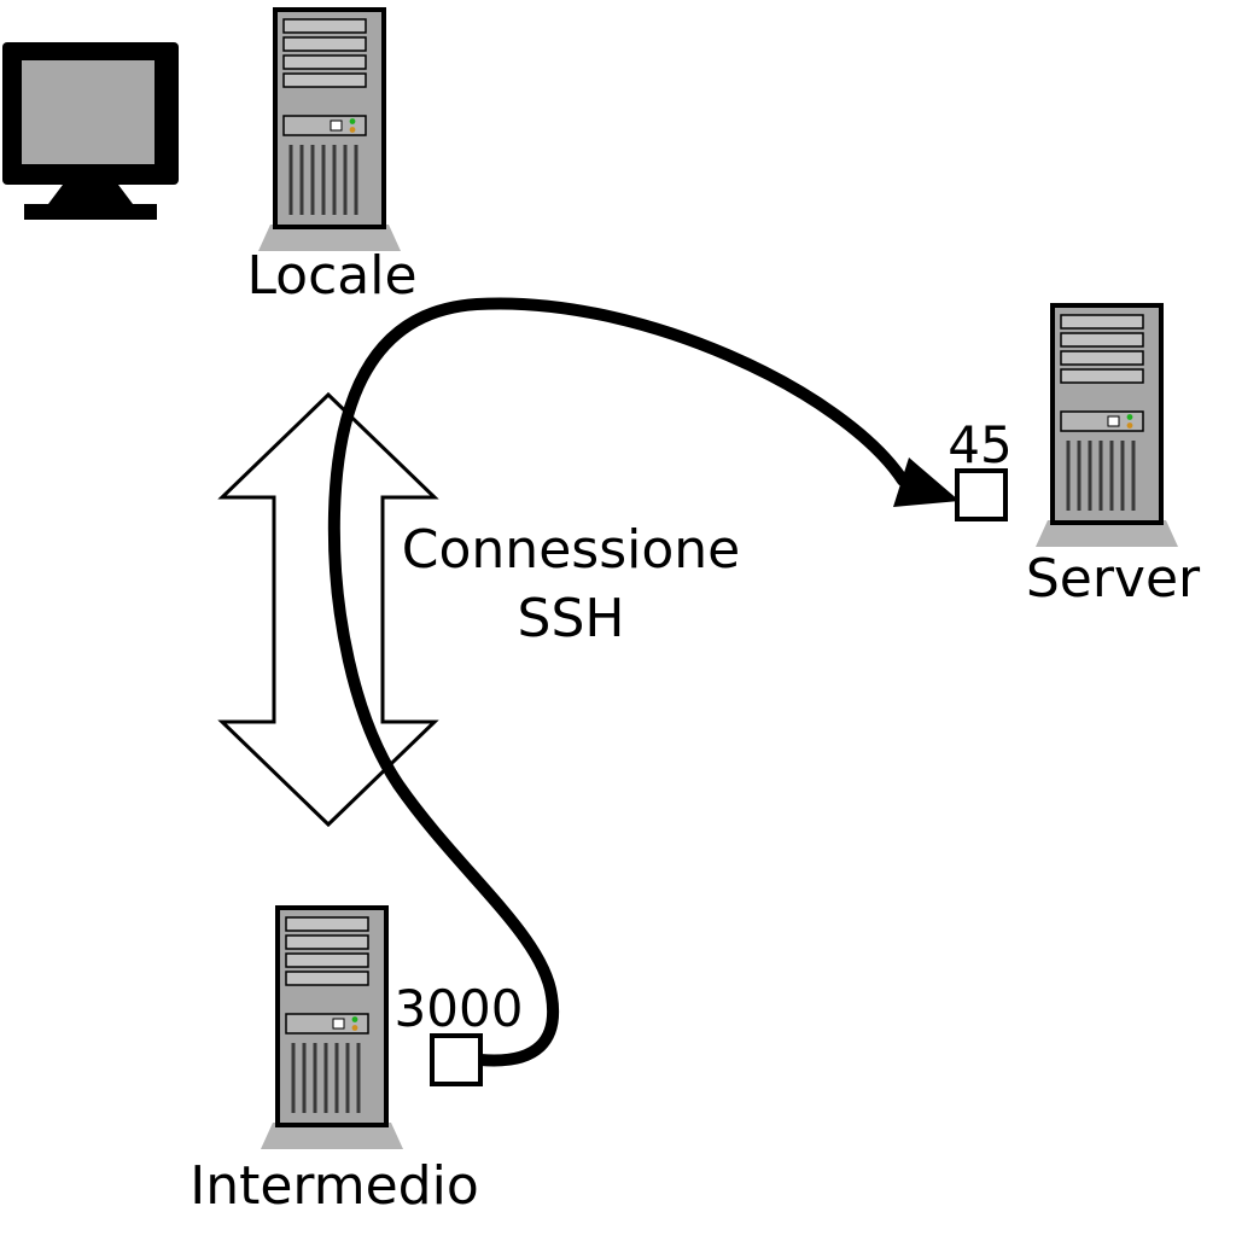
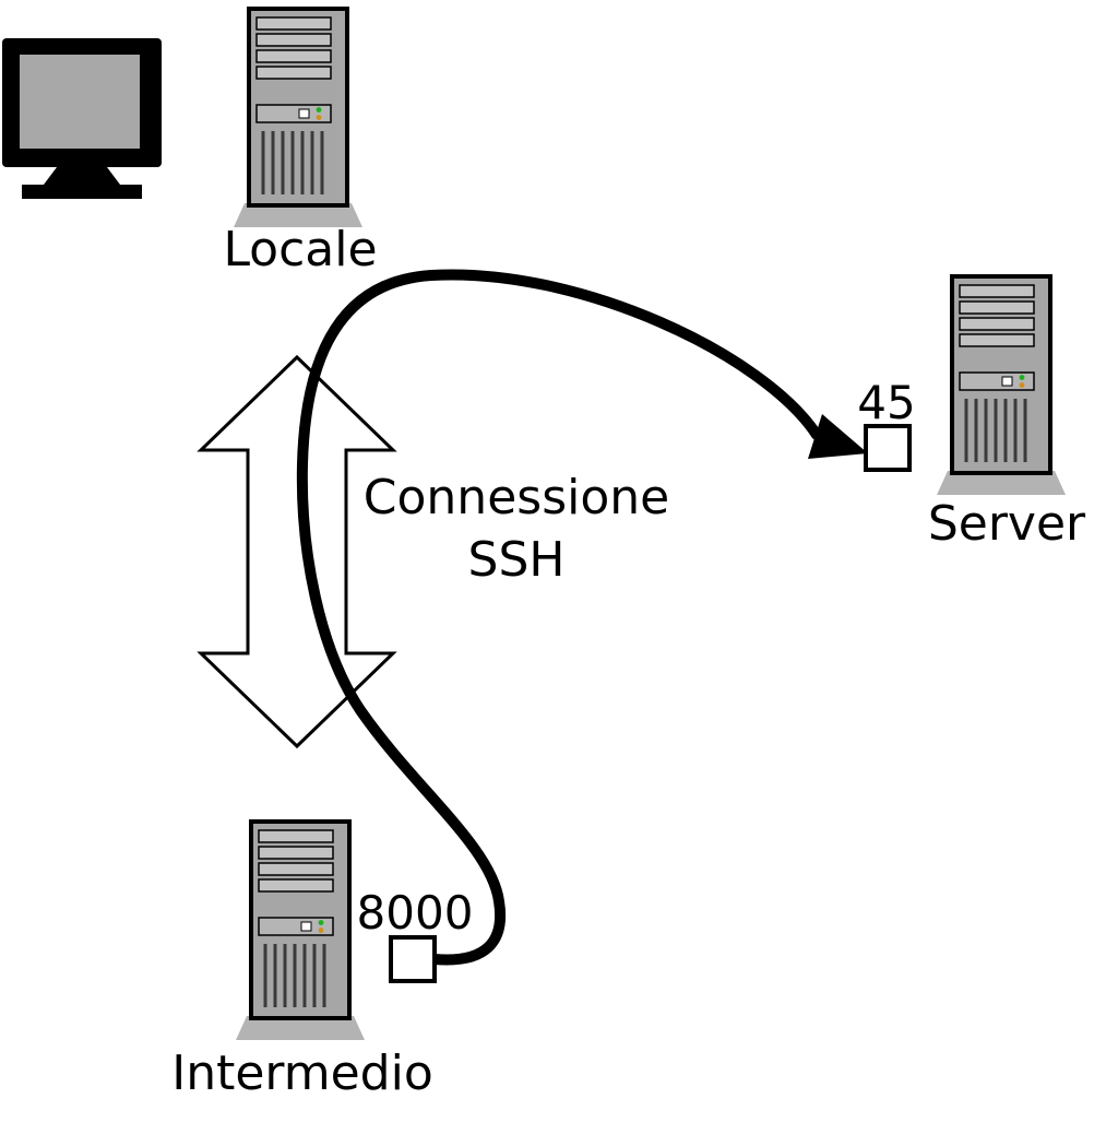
  Locale
  Server
  45
  Intermedio
- 3000
+ 8000
  Connessione
  SSH
